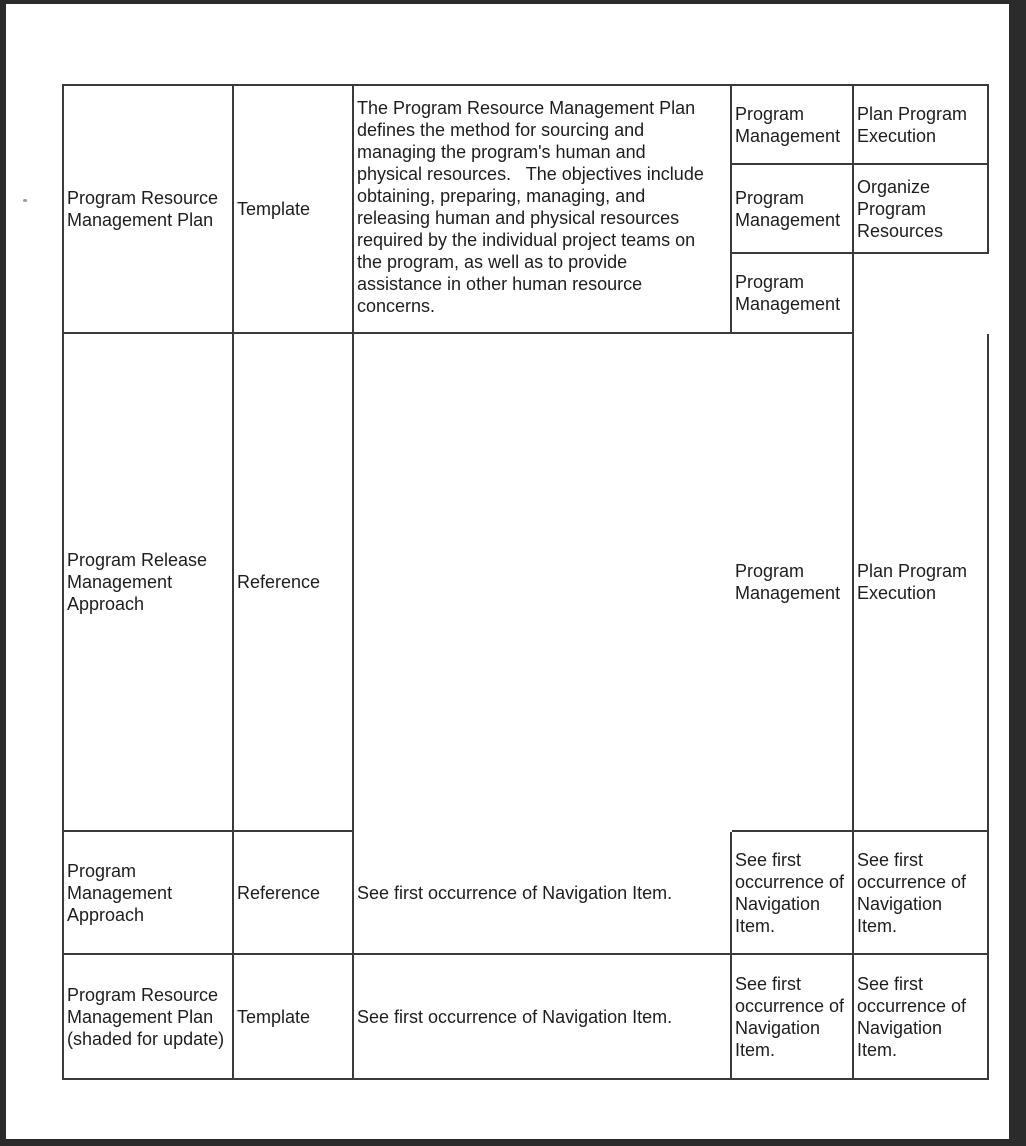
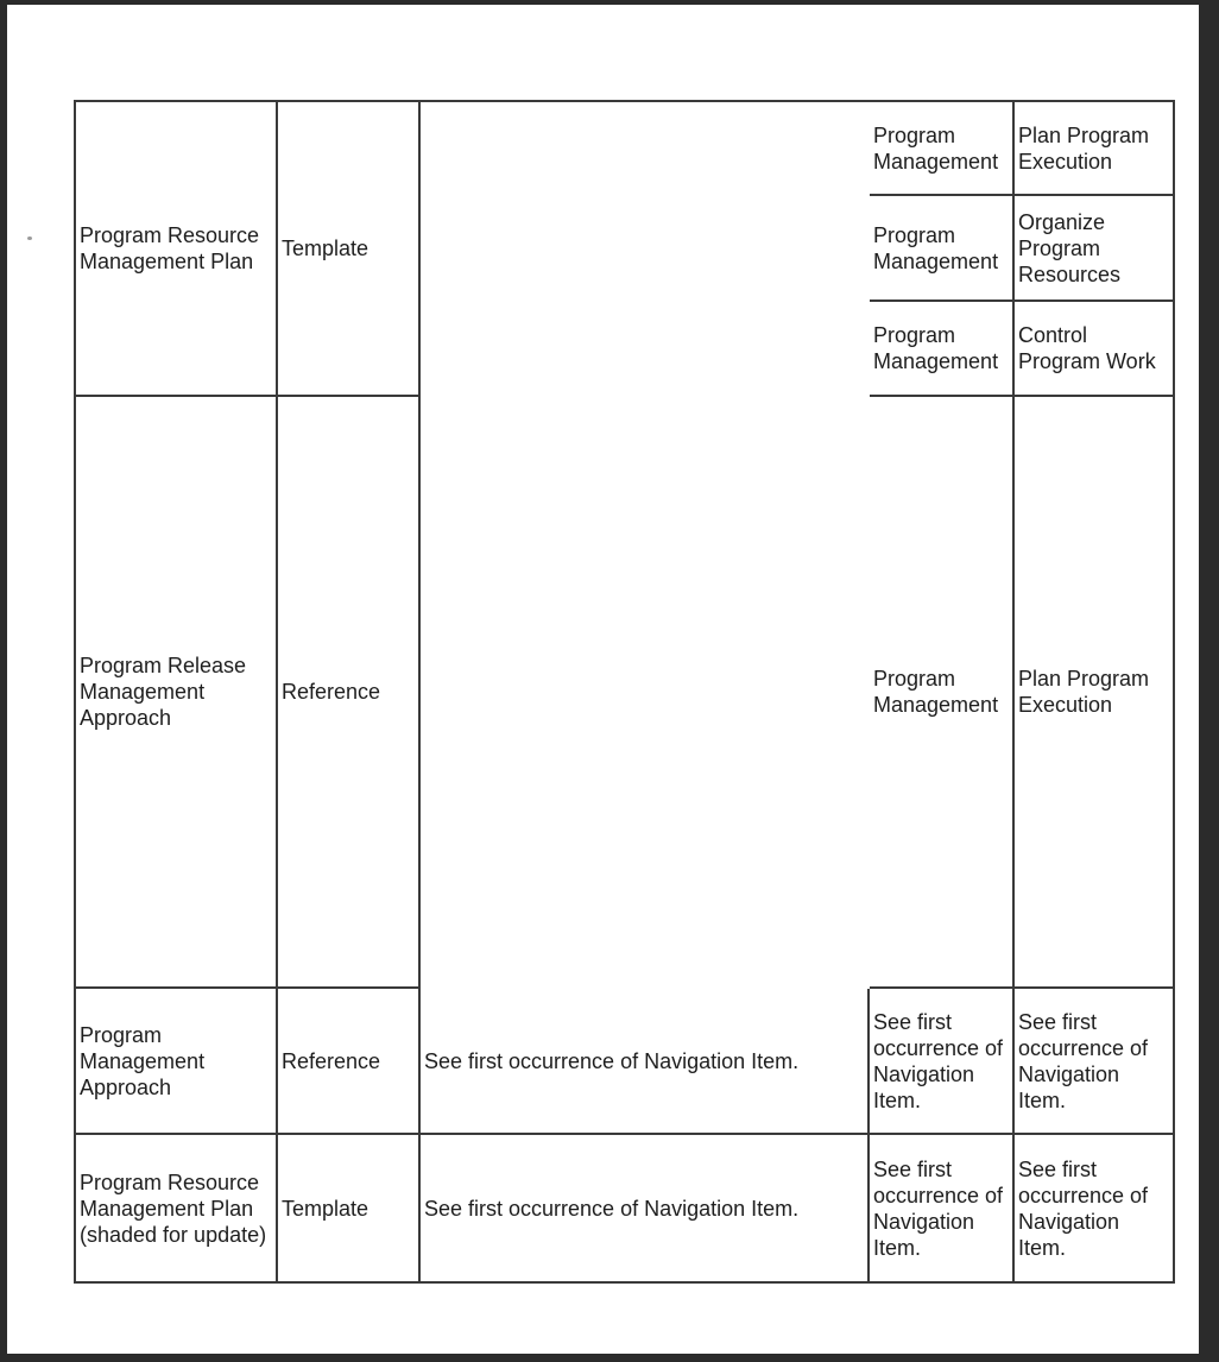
  Program Resource
  Management Plan
  Template
- The Program Resource Management Plan
- defines the method for sourcing and
- managing the program's human and
- physical resources. The objectives include
- obtaining, preparing, managing, and
- releasing human and physical resources
- required by the individual project teams on
- the program, as well as to provide
- assistance in other human resource
- concerns.
  Program
  Management
  Plan Program
  Execution
  Program
  Management
  Organize
  Program
  Resources
  Program
  Management
+ Control
+ Program Work
  Program Release
  Management
  Approach
  Reference
  Program
  Management
  Plan Program
  Execution
  Program
  Management
  Approach
  Reference
  See first occurrence of Navigation Item.
  See first
  occurrence of
  Navigation
  Item.
  See first
  occurrence of
  Navigation
  Item.
  Program Resource
  Management Plan
  (shaded for update)
  Template
  See first occurrence of Navigation Item.
  See first
  occurrence of
  Navigation
  Item.
  See first
  occurrence of
  Navigation
  Item.
